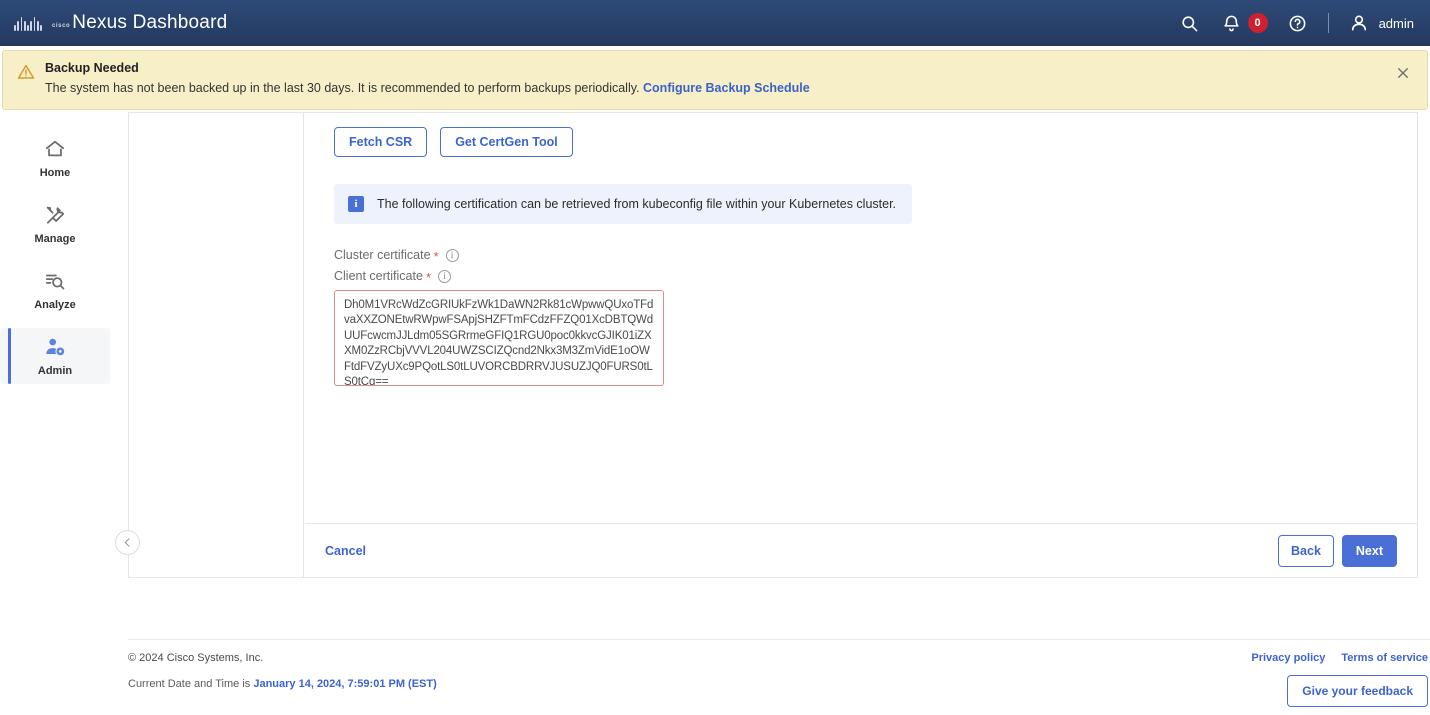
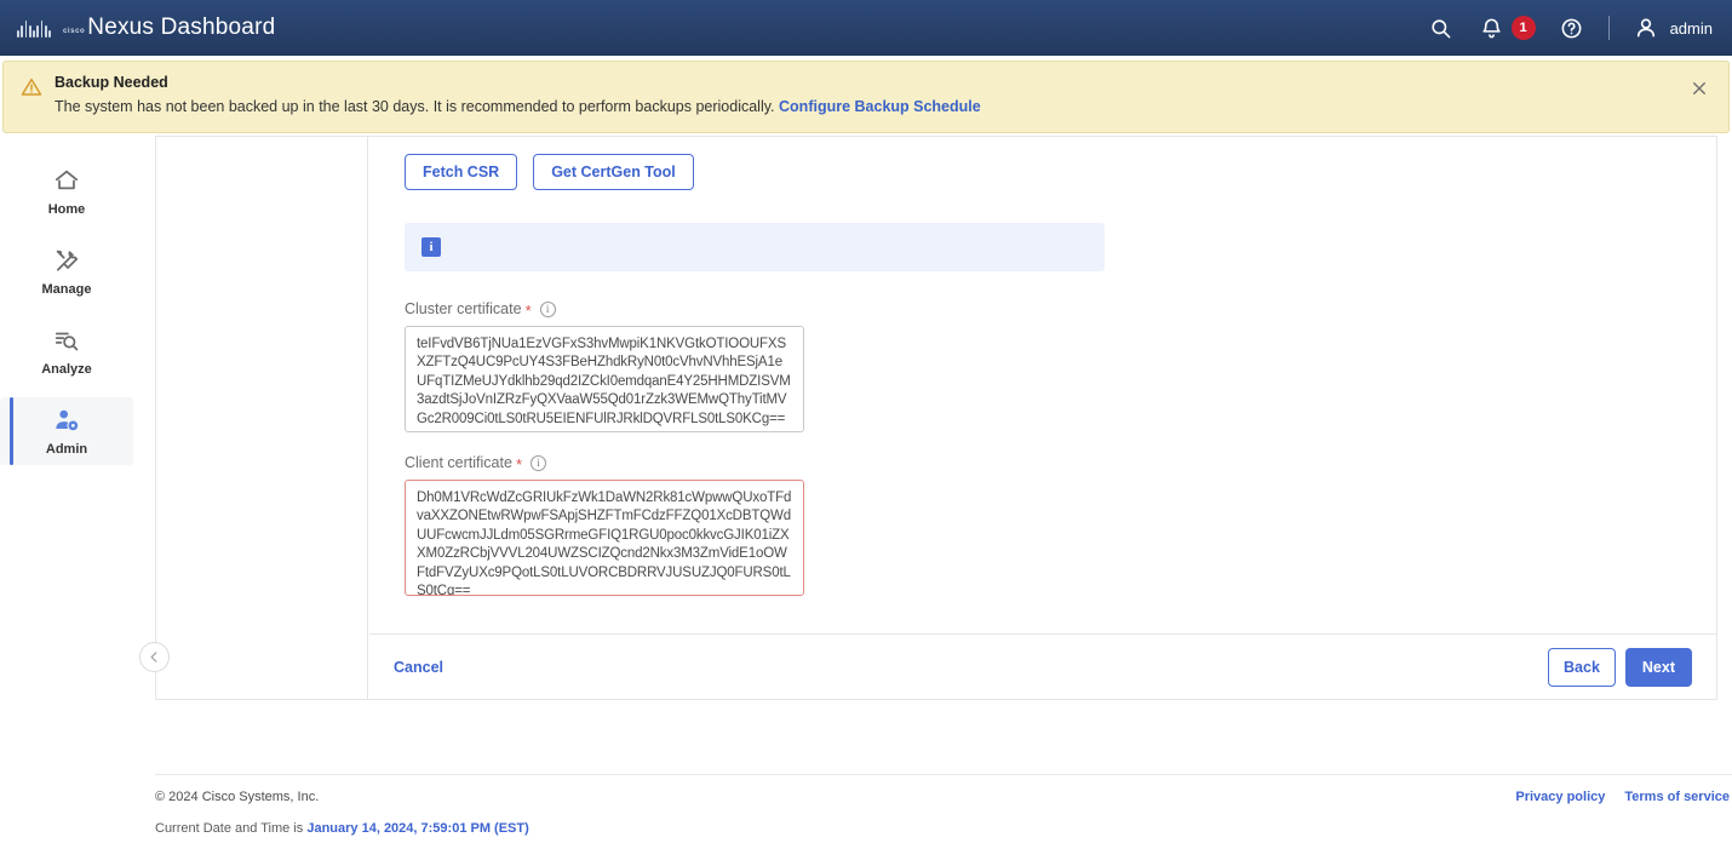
  Nexus Dashboard
- 0
+ 1
  admin
  Backup Needed
  The system has not been backed up in the last 30 days. It is recommended to perform backups periodically. Configure Backup Schedule
  Home
  Manage
  Analyze
  Admin
  Fetch CSR
  Get CertGen Tool
  i
- The following certification can be retrieved from kubeconfig file within your Kubernetes cluster.
  Cluster certificate
  *
  i
+ teIFvdVB6TjNUa1EzVGFxS3hvMwpiK1NKVGtkOTIOOUFXSXZFTzQ4UC9PcUY4S3FBeHZhdkRyN0t0cVhvNVhhESjA1eUFqTIZMeUJYdklhb29qd2IZCkI0emdqanE4Y25HHMDZISVM3azdtSjJoVnIZRzFyQXVaaW55Qd01rZzk3WEMwQThyTitMVGc2R009Ci0tLS0tRU5EIENFUlRJRklDQVRFLS0tLS0KCg==
  Client certificate
  *
  i
  Dh0M1VRcWdZcGRIUkFzWk1DaWN2Rk81cWpwwQUxoTFdvaXXZONEtwRWpwFSApjSHZFTmFCdzFFZQ01XcDBTQWdUUFcwcmJJLdm05SGRrmeGFIQ1RGU0poc0kkvcGJIK01iZXXM0ZzRCbjVVVL204UWZSCIZQcnd2Nkx3M3ZmVidE1oOWFtdFVZyUXc9PQotLS0tLUVORCBDRRVJUSUZJQ0FURS0tLS0tCg==
  Cancel
  Back
  Next
  © 2024 Cisco Systems, Inc.
  Current Date and Time is January 14, 2024, 7:59:01 PM (EST)
  Privacy policy
  Terms of service
- Give your feedback
